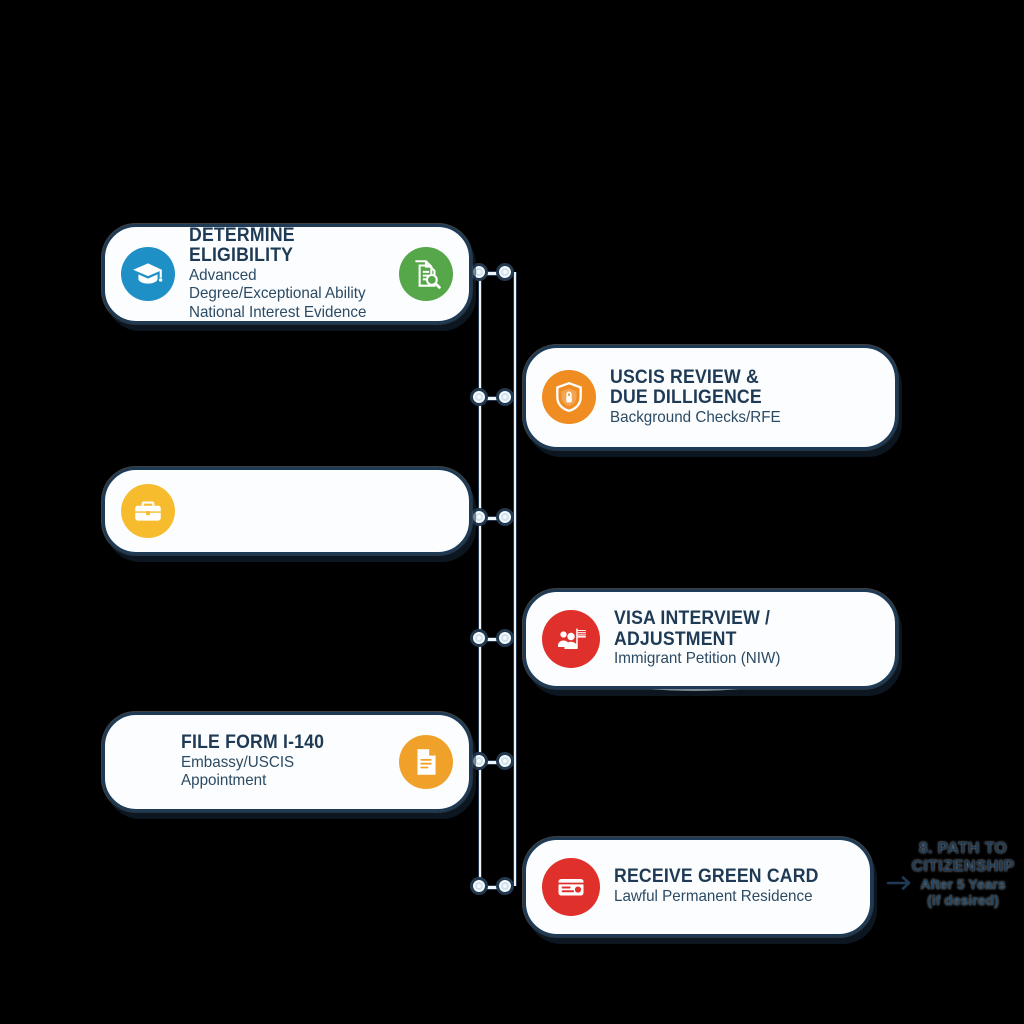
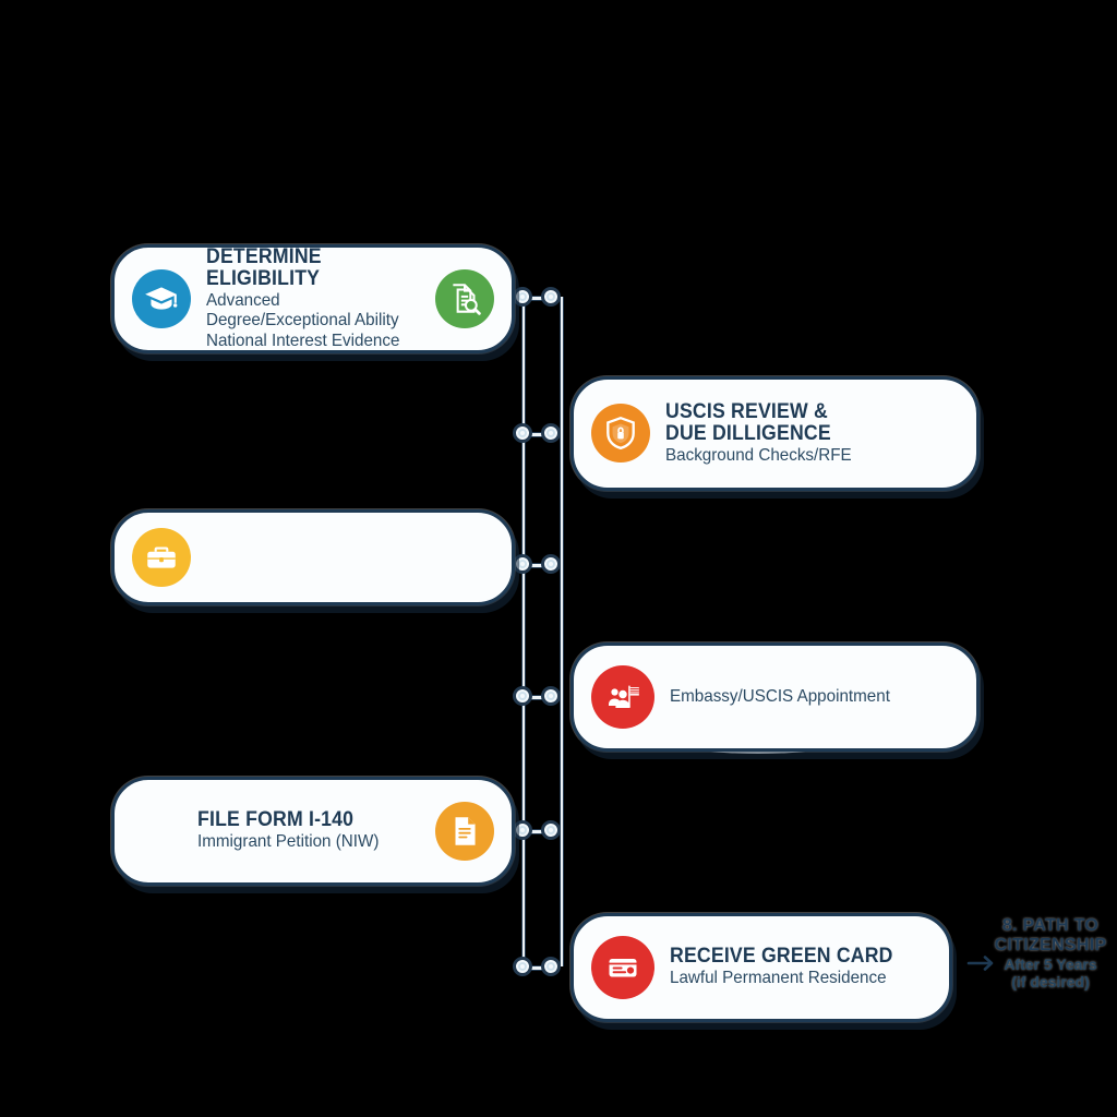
  DETERMINE ELIGIBILITY
  Advanced Degree/Exceptional Ability
  National Interest Evidence
  USCIS REVIEW &
  DUE DILLIGENCE
  Background Checks/RFE
- VISA INTERVIEW / ADJUSTMENT
- Immigrant Petition (NIW)
+ Embassy/USCIS Appointment
  FILE FORM I-140
- Embassy/USCIS Appointment
+ Immigrant Petition (NIW)
  RECEIVE GREEN CARD
  Lawful Permanent Residence
  8. PATH TO
  CITIZENSHIP
  After 5 Years
  (if desired)
